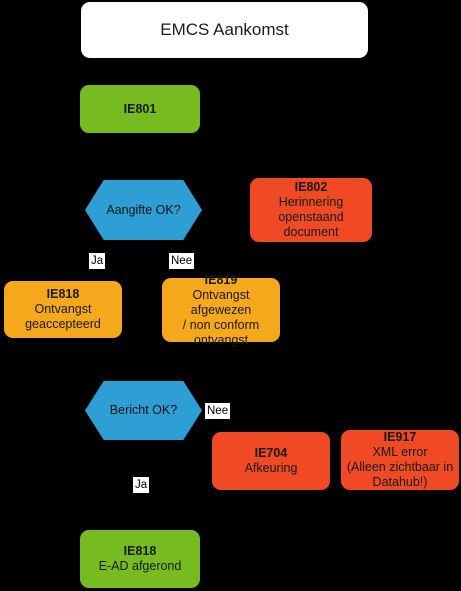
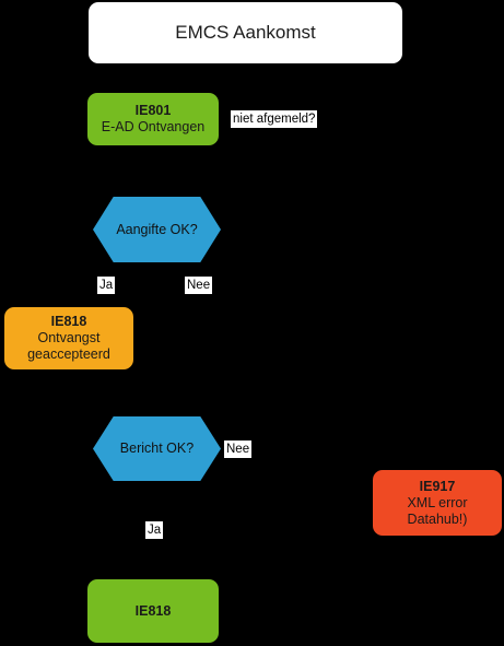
  EMCS Aankomst
  IE801
+ E-AD Ontvangen
+ niet afgemeld?
  Aangifte OK?
- IE802
- Herinnering
- openstaand
- document
  Ja
  Nee
  IE818
  Ontvangst
  geaccepteerd
- IE819
- Ontvangst afgewezen
- / non conform
- ontvangst
  Bericht OK?
  Nee
- IE704
- Afkeuring
  IE917
  XML error
- (Alleen zichtbaar in
  Datahub!)
  Ja
  IE818
- E-AD afgerond
